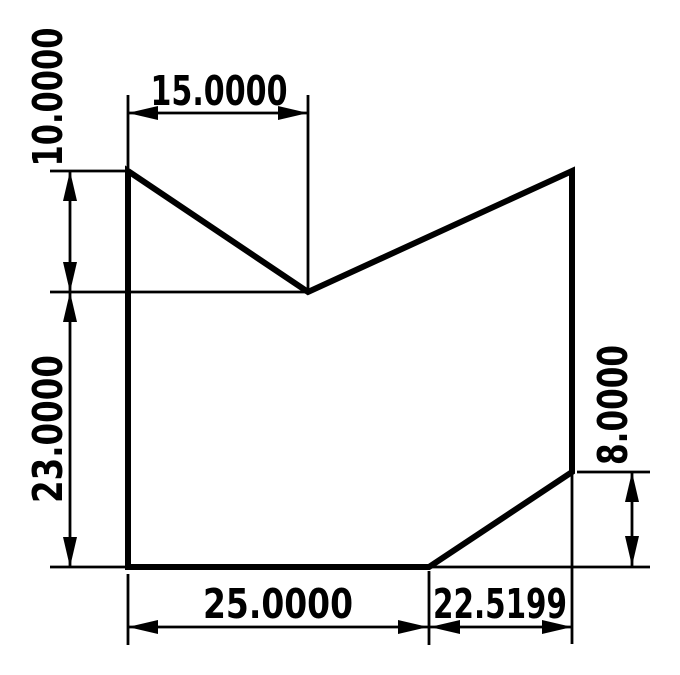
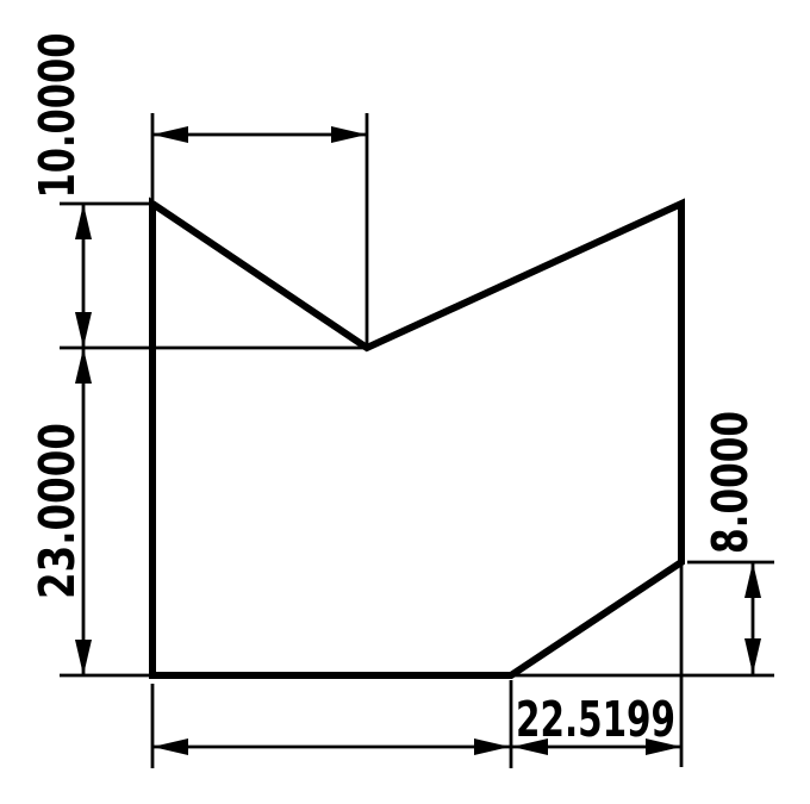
- 15.0000
- 25.0000
  22.5199
